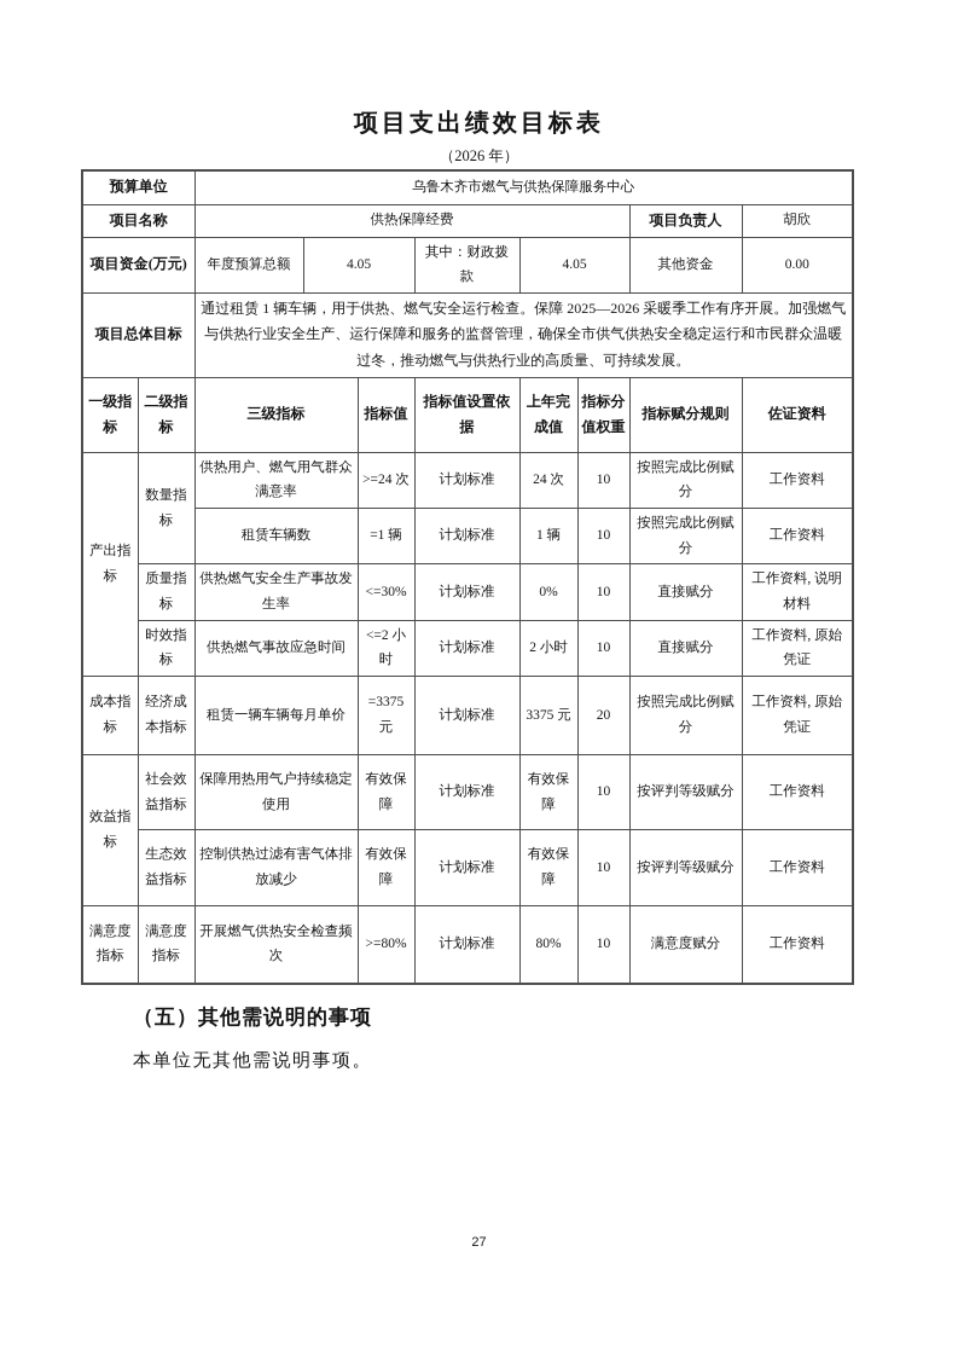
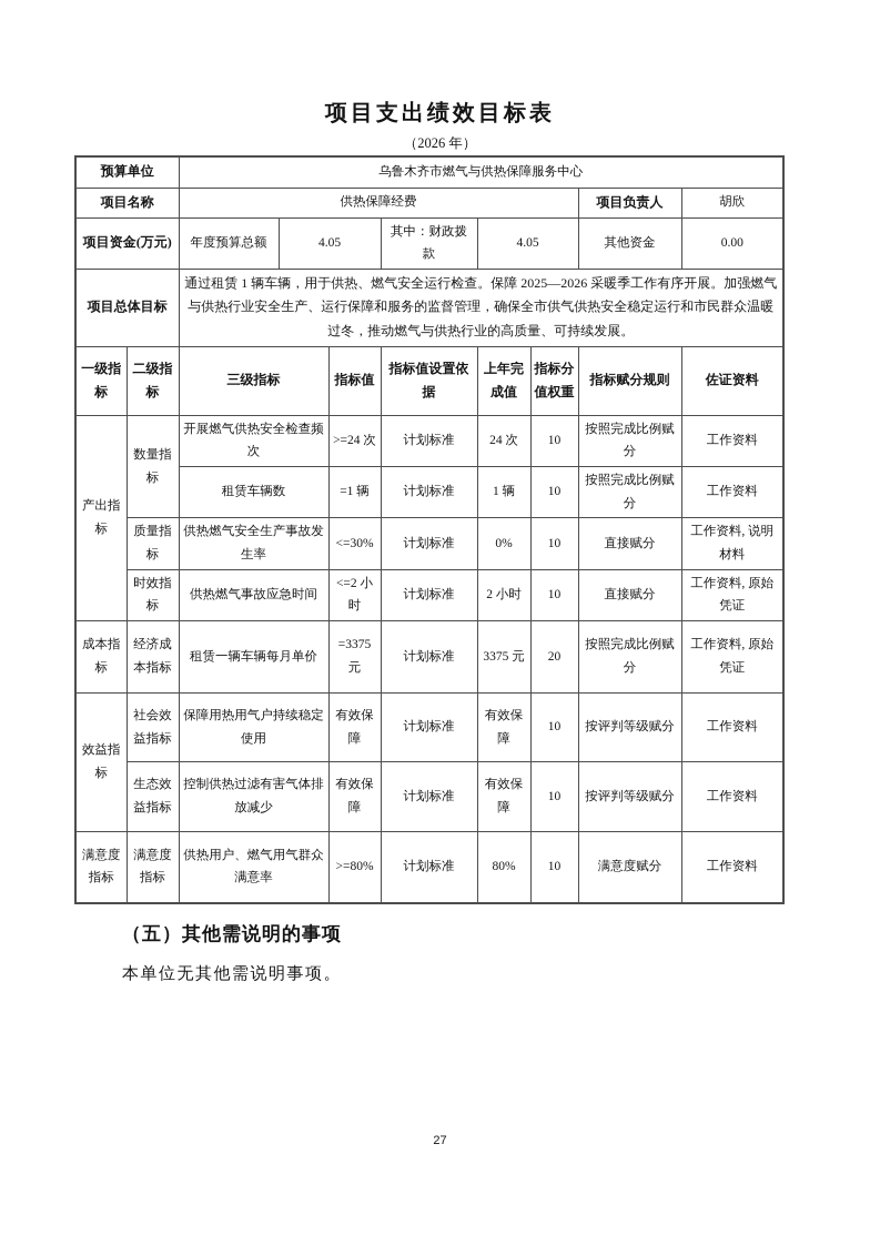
  项目支出绩效目标表
  （2026 年）
  预算单位	乌鲁木齐市燃气与供热保障服务中心
  项目名称	供热保障经费	项目负责人	胡欣
  项目资金(万元)	年度预算总额	4.05	其中：财政拨款	4.05	其他资金	0.00
  项目总体目标	通过租赁 1 辆车辆，用于供热、燃气安全运行检查。保障 2025—2026 采暖季工作有序开展。加强燃气与供热行业安全生产、运行保障和服务的监督管理，确保全市供气供热安全稳定运行和市民群众温暖过冬，推动燃气与供热行业的高质量、可持续发展。
  一级指标	二级指标	三级指标	指标值	指标值设置依据	上年完成值	指标分值权重	指标赋分规则	佐证资料
- 产出指标	数量指标	供热用户、燃气用气群众满意率	>=24 次	计划标准	24 次	10	按照完成比例赋分	工作资料
+ 产出指标	数量指标	开展燃气供热安全检查频次	>=24 次	计划标准	24 次	10	按照完成比例赋分	工作资料
  租赁车辆数	=1 辆	计划标准	1 辆	10	按照完成比例赋分	工作资料
  质量指标	供热燃气安全生产事故发生率	<=30%	计划标准	0%	10	直接赋分	工作资料, 说明材料
  时效指标	供热燃气事故应急时间	<=2 小时	计划标准	2 小时	10	直接赋分	工作资料, 原始凭证
  成本指标	经济成本指标	租赁一辆车辆每月单价	=3375 元	计划标准	3375 元	20	按照完成比例赋分	工作资料, 原始凭证
  效益指标	社会效益指标	保障用热用气户持续稳定使用	有效保障	计划标准	有效保障	10	按评判等级赋分	工作资料
  生态效益指标	控制供热过滤有害气体排放减少	有效保障	计划标准	有效保障	10	按评判等级赋分	工作资料
- 满意度指标	满意度指标	开展燃气供热安全检查频次	>=80%	计划标准	80%	10	满意度赋分	工作资料
+ 满意度指标	满意度指标	供热用户、燃气用气群众满意率	>=80%	计划标准	80%	10	满意度赋分	工作资料
  （五）其他需说明的事项
  本单位无其他需说明事项。
  27
